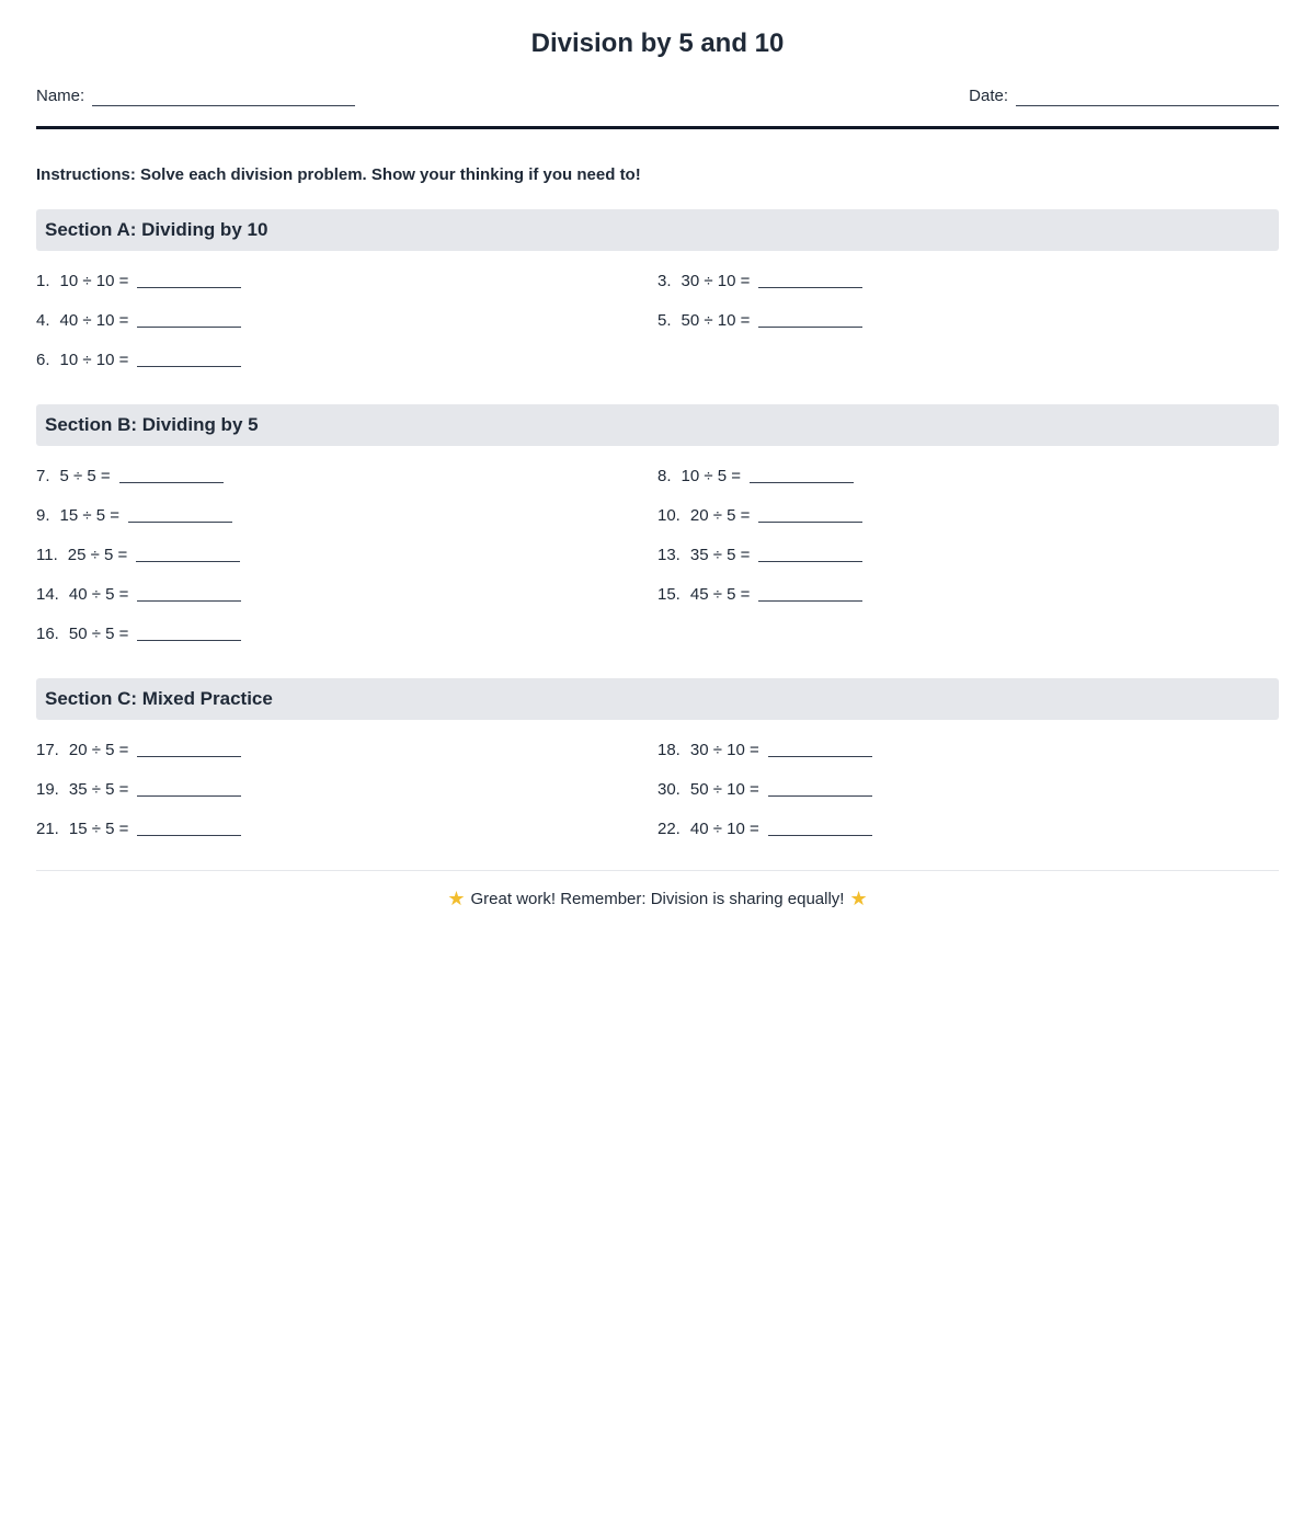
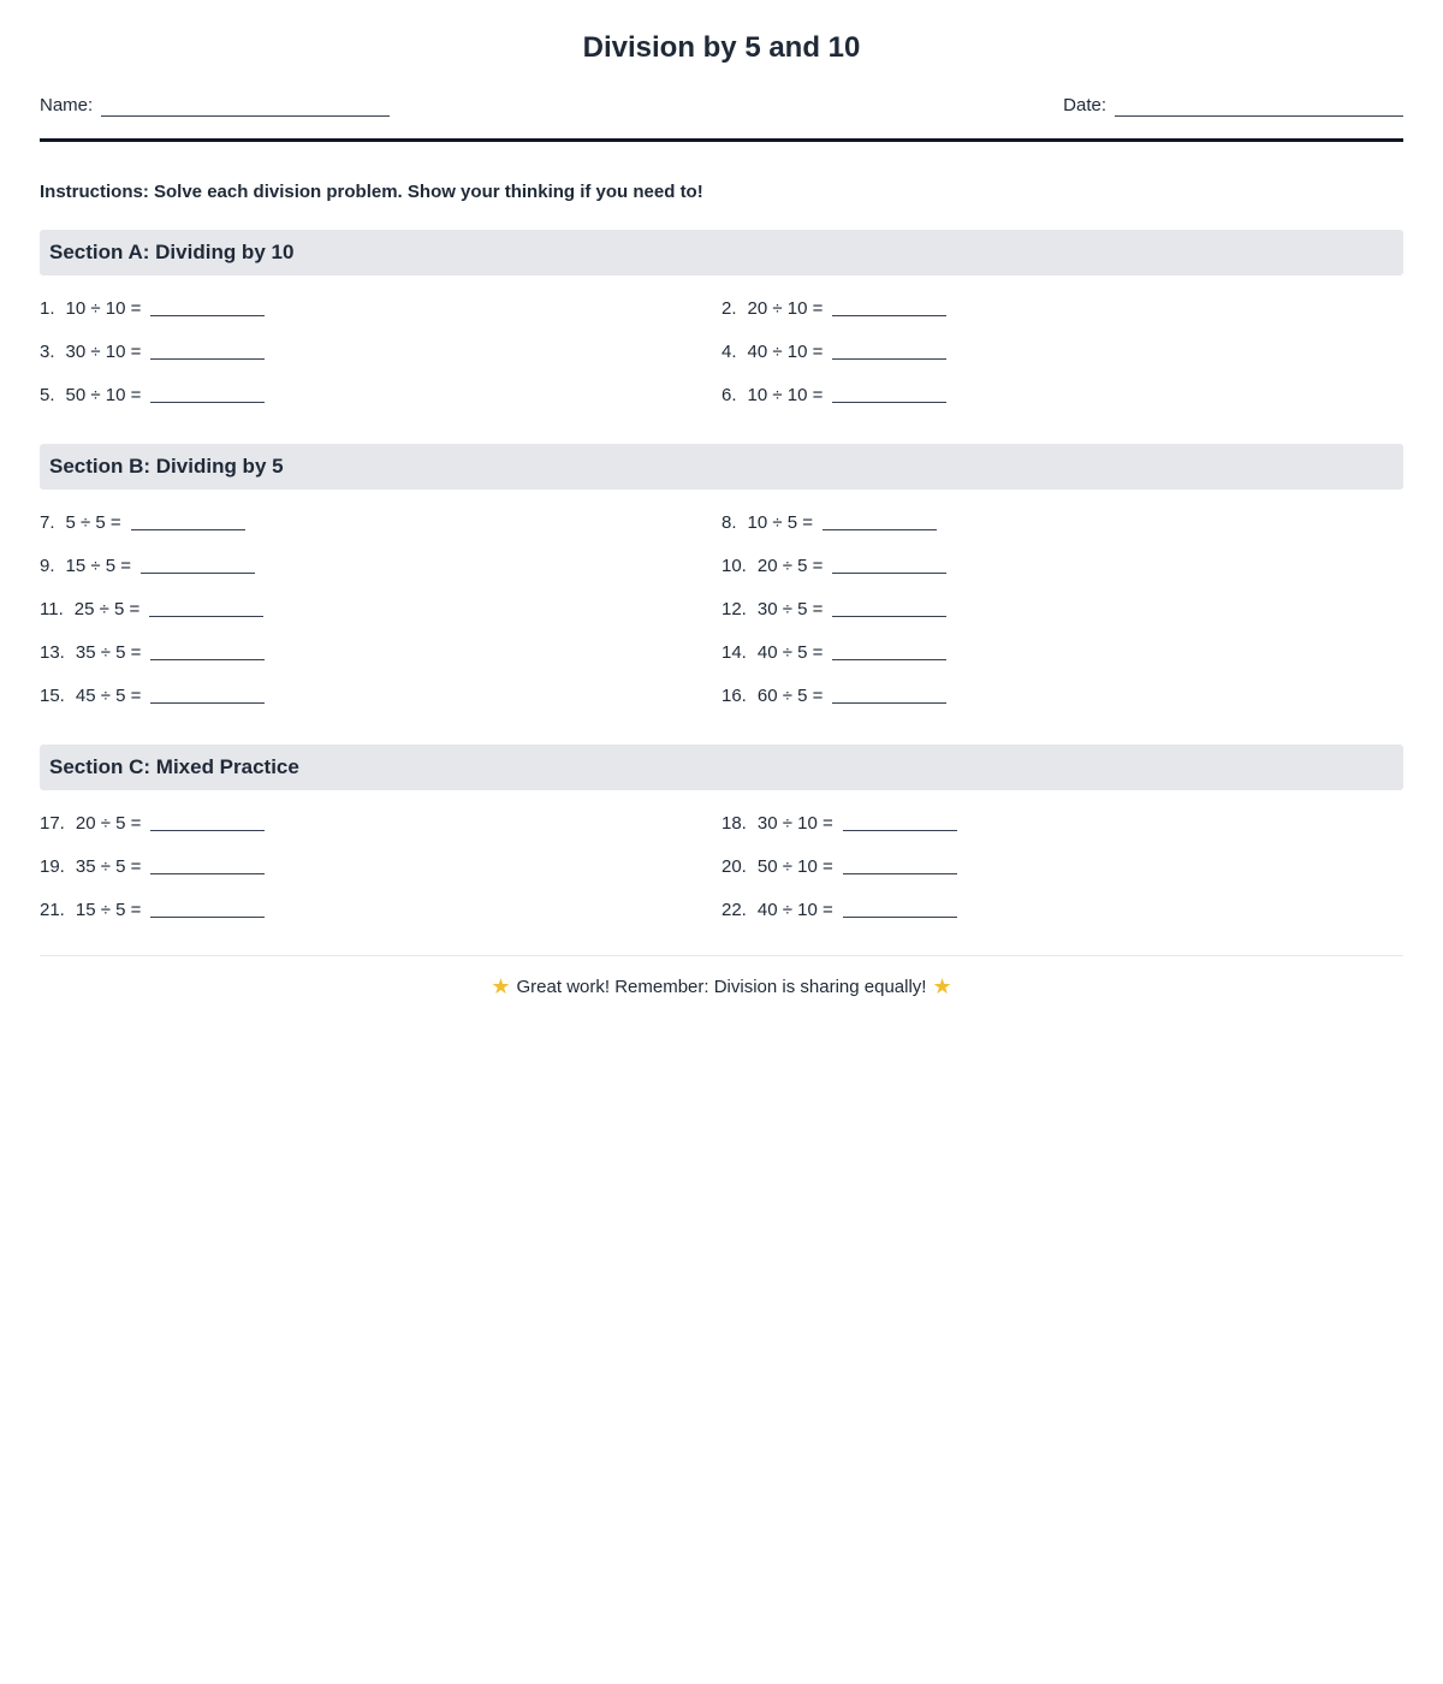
  Division by 5 and 10
  Name:
  Date:
  Instructions: Solve each division problem. Show your thinking if you need to!
  Section A: Dividing by 10
  1.
  10 ÷ 10 =
+ 2.
+ 20 ÷ 10 =
  3.
  30 ÷ 10 =
  4.
  40 ÷ 10 =
  5.
  50 ÷ 10 =
  6.
  10 ÷ 10 =
  Section B: Dividing by 5
  7.
  5 ÷ 5 =
  8.
  10 ÷ 5 =
  9.
  15 ÷ 5 =
  10.
  20 ÷ 5 =
  11.
  25 ÷ 5 =
+ 12.
+ 30 ÷ 5 =
  13.
  35 ÷ 5 =
  14.
  40 ÷ 5 =
  15.
  45 ÷ 5 =
  16.
- 50 ÷ 5 =
+ 60 ÷ 5 =
  Section C: Mixed Practice
  17.
  20 ÷ 5 =
  18.
  30 ÷ 10 =
  19.
  35 ÷ 5 =
- 30.
+ 20.
  50 ÷ 10 =
  21.
  15 ÷ 5 =
  22.
  40 ÷ 10 =
  ★ Great work! Remember: Division is sharing equally! ★
